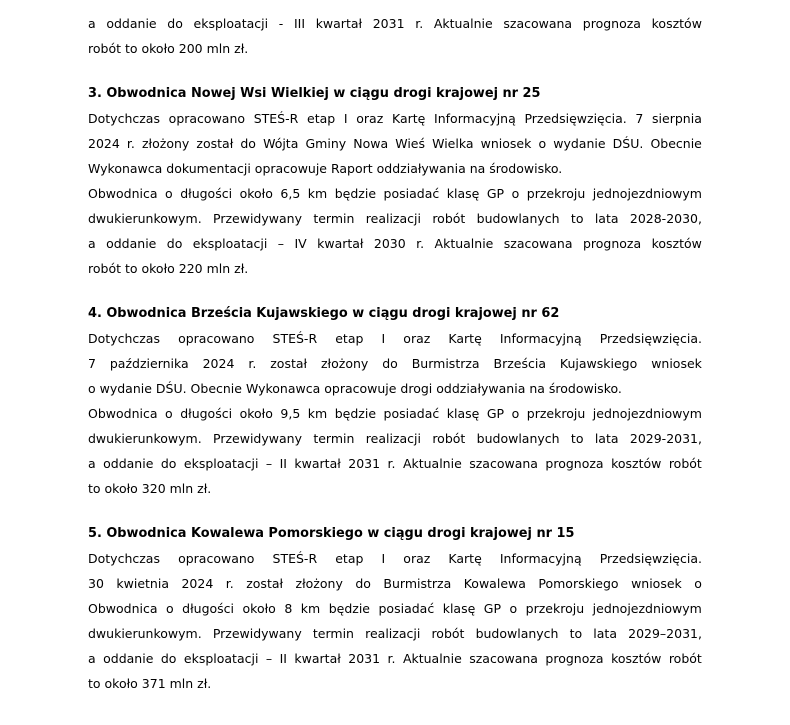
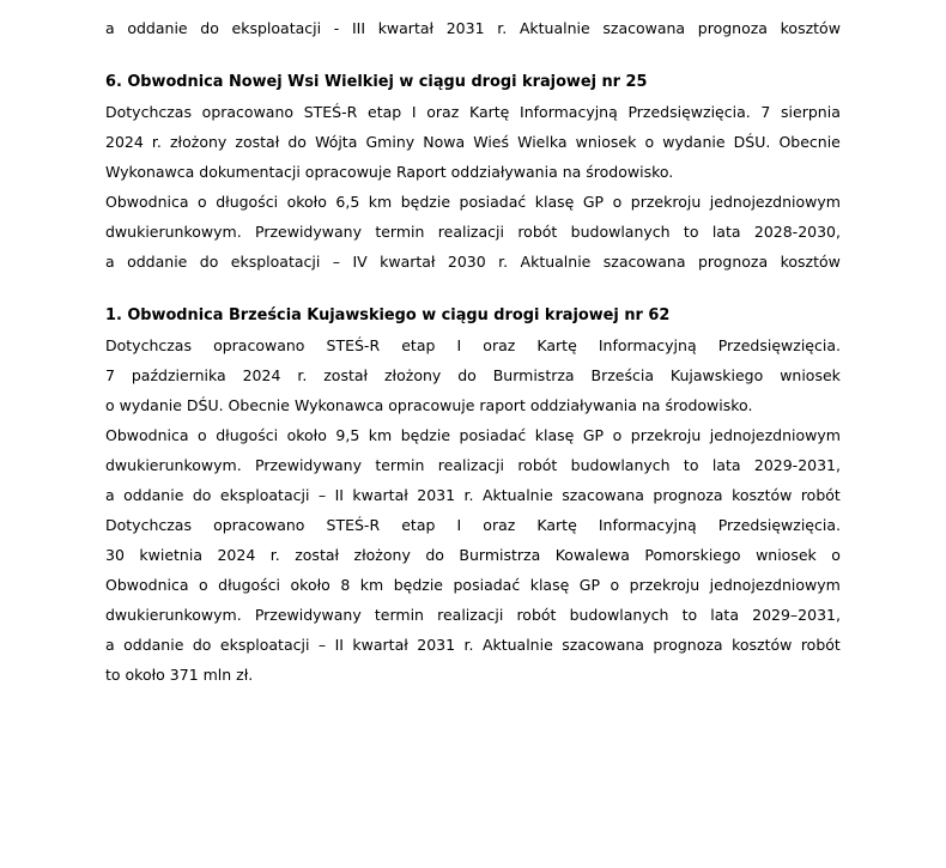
  a
  oddanie
  do
  eksploatacji
  -
  III
  kwartał
  2031
  r.
  Aktualnie
  szacowana
  prognoza
  kosztów
- robót to około 200 mln zł.
- 3. Obwodnica Nowej Wsi Wielkiej w ciągu drogi krajowej nr 25
+ 6. Obwodnica Nowej Wsi Wielkiej w ciągu drogi krajowej nr 25
  Dotychczas
  opracowano
  STEŚ-R
  etap
  I
  oraz
  Kartę
  Informacyjną
  Przedsięwzięcia.
  7
  sierpnia
  2024
  r.
  złożony
  został
  do
  Wójta
  Gminy
  Nowa
  Wieś
  Wielka
  wniosek
  o
  wydanie
  DŚU.
  Obecnie
  Wykonawca dokumentacji opracowuje Raport oddziaływania na środowisko.
  Obwodnica
  o
  długości
  około
  6,5
  km
  będzie
  posiadać
  klasę
  GP
  o
  przekroju
  jednojezdniowym
  dwukierunkowym.
  Przewidywany
  termin
  realizacji
  robót
  budowlanych
  to
  lata
  2028-2030,
  a
  oddanie
  do
  eksploatacji
  –
  IV
  kwartał
  2030
  r.
  Aktualnie
  szacowana
  prognoza
  kosztów
- robót to około 220 mln zł.
- 4. Obwodnica Brześcia Kujawskiego w ciągu drogi krajowej nr 62
+ 1. Obwodnica Brześcia Kujawskiego w ciągu drogi krajowej nr 62
  Dotychczas
  opracowano
  STEŚ-R
  etap
  I
  oraz
  Kartę
  Informacyjną
  Przedsięwzięcia.
  7
  października
  2024
  r.
  został
  złożony
  do
  Burmistrza
  Brześcia
  Kujawskiego
  wniosek
- o wydanie DŚU. Obecnie Wykonawca opracowuje drogi oddziaływania na środowisko.
+ o wydanie DŚU. Obecnie Wykonawca opracowuje raport oddziaływania na środowisko.
  Obwodnica
  o
  długości
  około
  9,5
  km
  będzie
  posiadać
  klasę
  GP
  o
  przekroju
  jednojezdniowym
  dwukierunkowym.
  Przewidywany
  termin
  realizacji
  robót
  budowlanych
  to
  lata
  2029-2031,
  a
  oddanie
  do
  eksploatacji
  –
  II
  kwartał
  2031
  r.
  Aktualnie
  szacowana
  prognoza
  kosztów
  robót
- to około 320 mln zł.
- 5. Obwodnica Kowalewa Pomorskiego w ciągu drogi krajowej nr 15
  Dotychczas
  opracowano
  STEŚ-R
  etap
  I
  oraz
  Kartę
  Informacyjną
  Przedsięwzięcia.
  30
  kwietnia
  2024
  r.
  został
  złożony
  do
  Burmistrza
  Kowalewa
  Pomorskiego
  wniosek
  o
  Obwodnica
  o
  długości
  około
  8
  km
  będzie
  posiadać
  klasę
  GP
  o
  przekroju
  jednojezdniowym
  dwukierunkowym.
  Przewidywany
  termin
  realizacji
  robót
  budowlanych
  to
  lata
  2029–2031,
  a
  oddanie
  do
  eksploatacji
  –
  II
  kwartał
  2031
  r.
  Aktualnie
  szacowana
  prognoza
  kosztów
  robót
  to około 371 mln zł.
